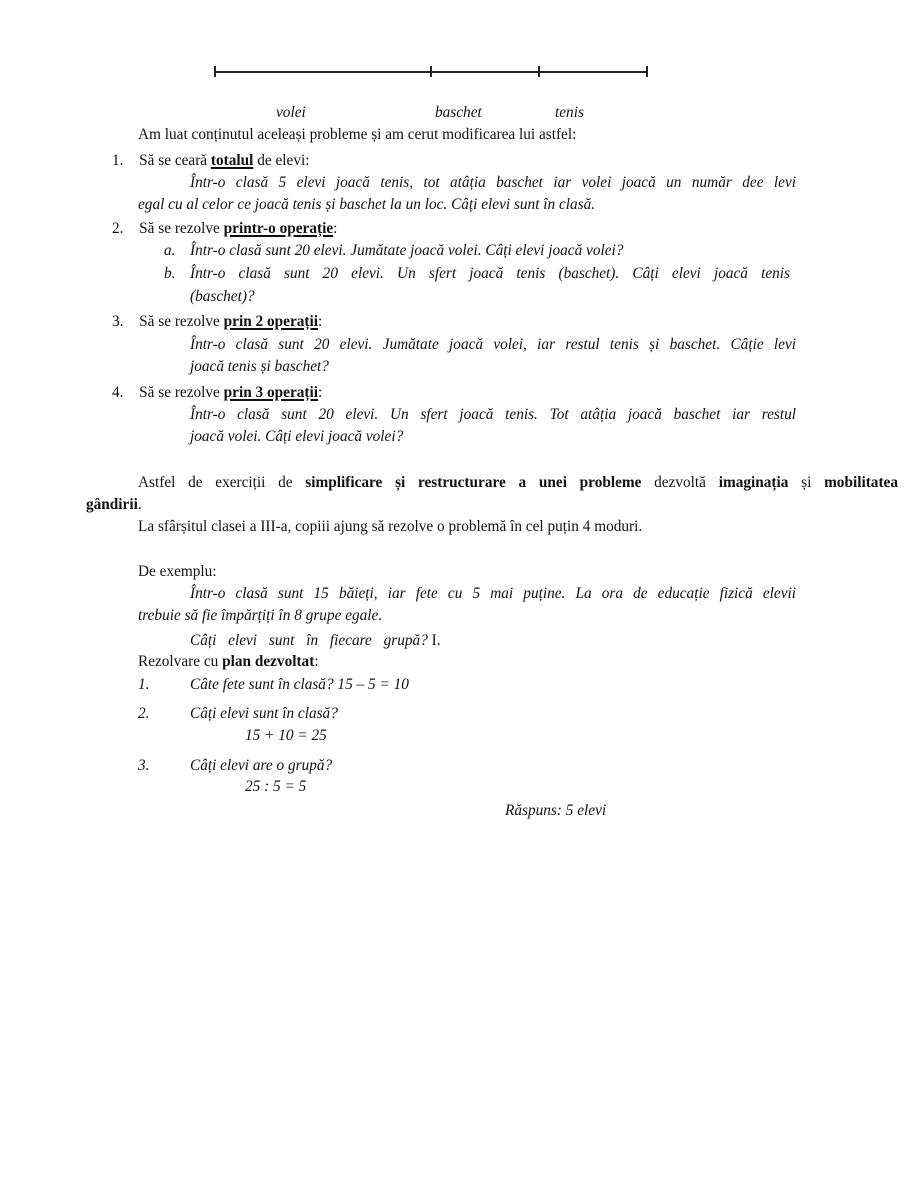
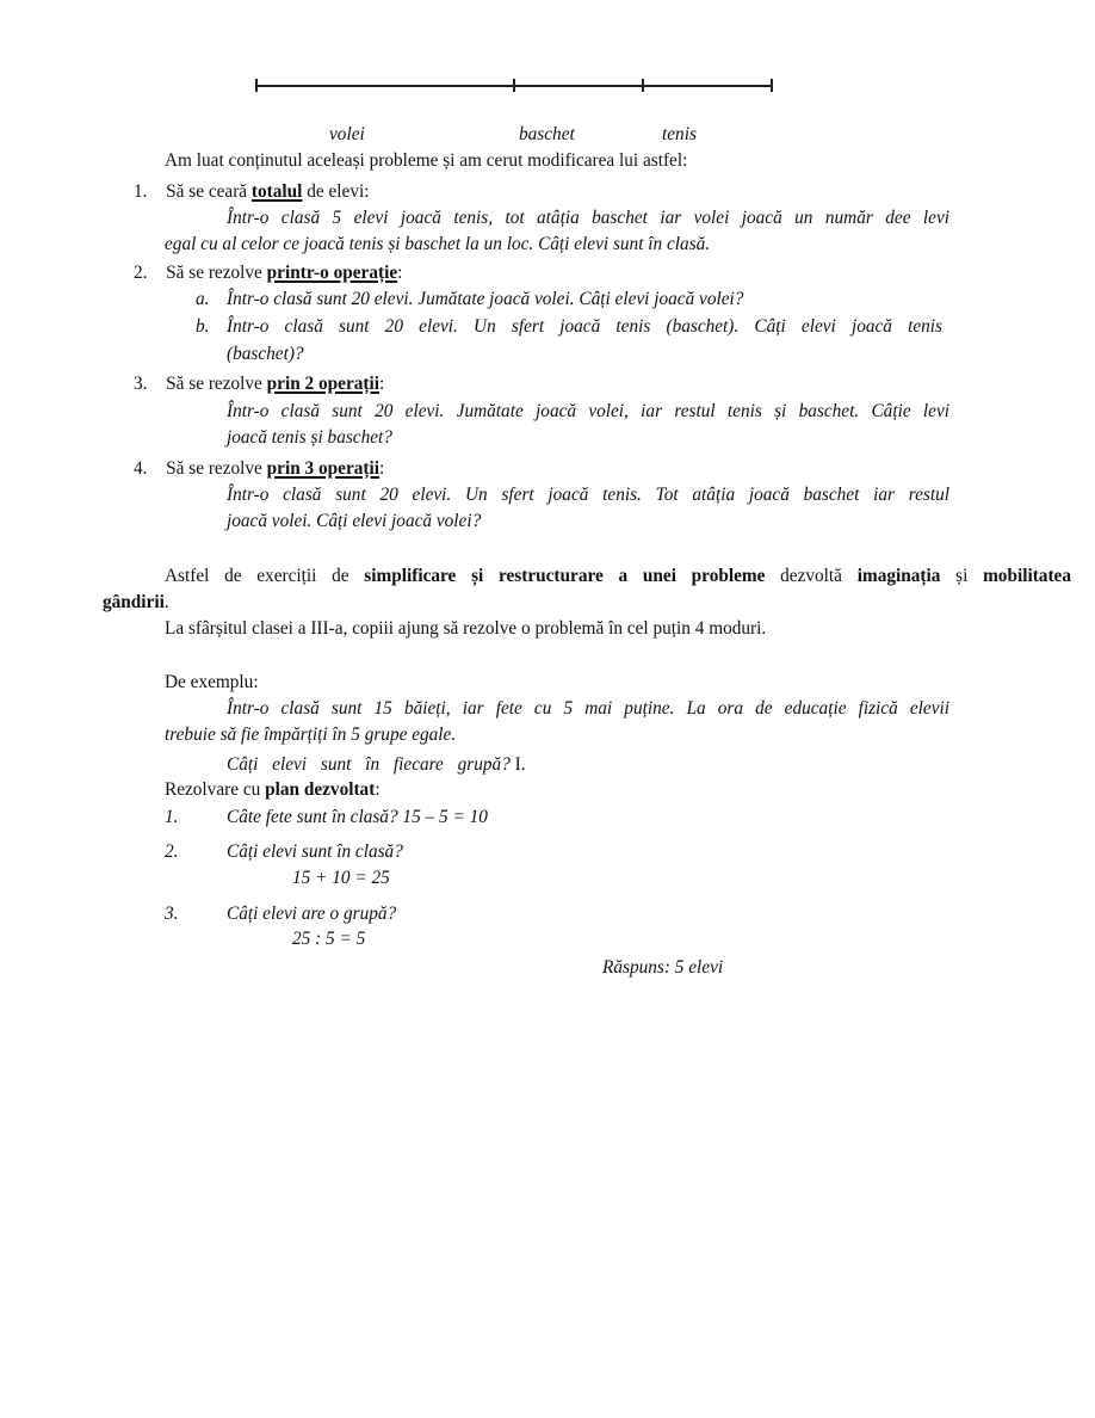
  volei
  baschet
  tenis
  Am luat conținutul aceleași probleme și am cerut modificarea lui astfel:
  1. Să se ceară totalul de elevi:
  Într-o clasă 5 elevi joacă tenis, tot atâția baschet iar volei joacă un număr dee levi
  egal cu al celor ce joacă tenis și baschet la un loc. Câți elevi sunt în clasă.
  2. Să se rezolve printr-o operație:
  a.
  Într-o clasă sunt 20 elevi. Jumătate joacă volei. Câți elevi joacă volei?
  b.
  Într-o clasă sunt 20 elevi. Un sfert joacă tenis (baschet). Câți elevi joacă tenis
  (baschet)?
  3. Să se rezolve prin 2 operații:
  Într-o clasă sunt 20 elevi. Jumătate joacă volei, iar restul tenis și baschet. Câție levi
  joacă tenis și baschet?
  4. Să se rezolve prin 3 operații:
  Într-o clasă sunt 20 elevi. Un sfert joacă tenis. Tot atâția joacă baschet iar restul
  joacă volei. Câți elevi joacă volei?
  Astfel de exerciții de simplificare și restructurare a unei probleme dezvoltă imaginația și mobilitatea
  gândirii.
  La sfârșitul clasei a III-a, copiii ajung să rezolve o problemă în cel puțin 4 moduri.
  De exemplu:
  Într-o clasă sunt 15 băieți, iar fete cu 5 mai puține. La ora de educație fizică elevii
- trebuie să fie împărțiți în 8 grupe egale.
+ trebuie să fie împărțiți în 5 grupe egale.
  Câți elevi sunt în fiecare grupă? I.
  Rezolvare cu plan dezvoltat:
  1.
  Câte fete sunt în clasă? 15 – 5 = 10
  2.
  Câți elevi sunt în clasă?
  15 + 10 = 25
  3.
  Câți elevi are o grupă?
  25 : 5 = 5
  Răspuns: 5 elevi
